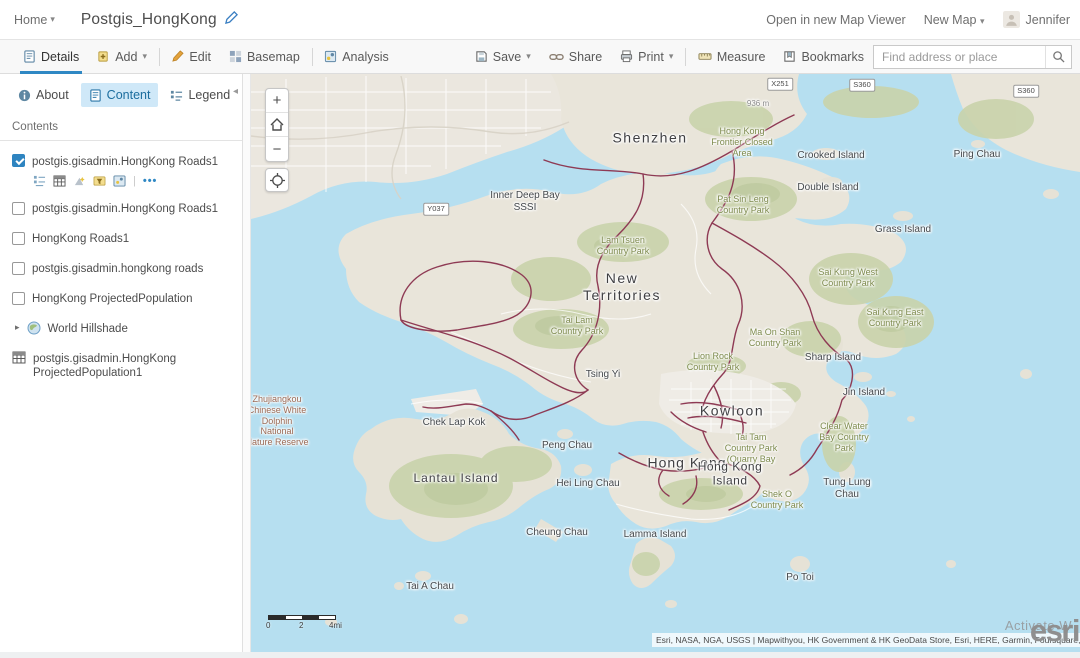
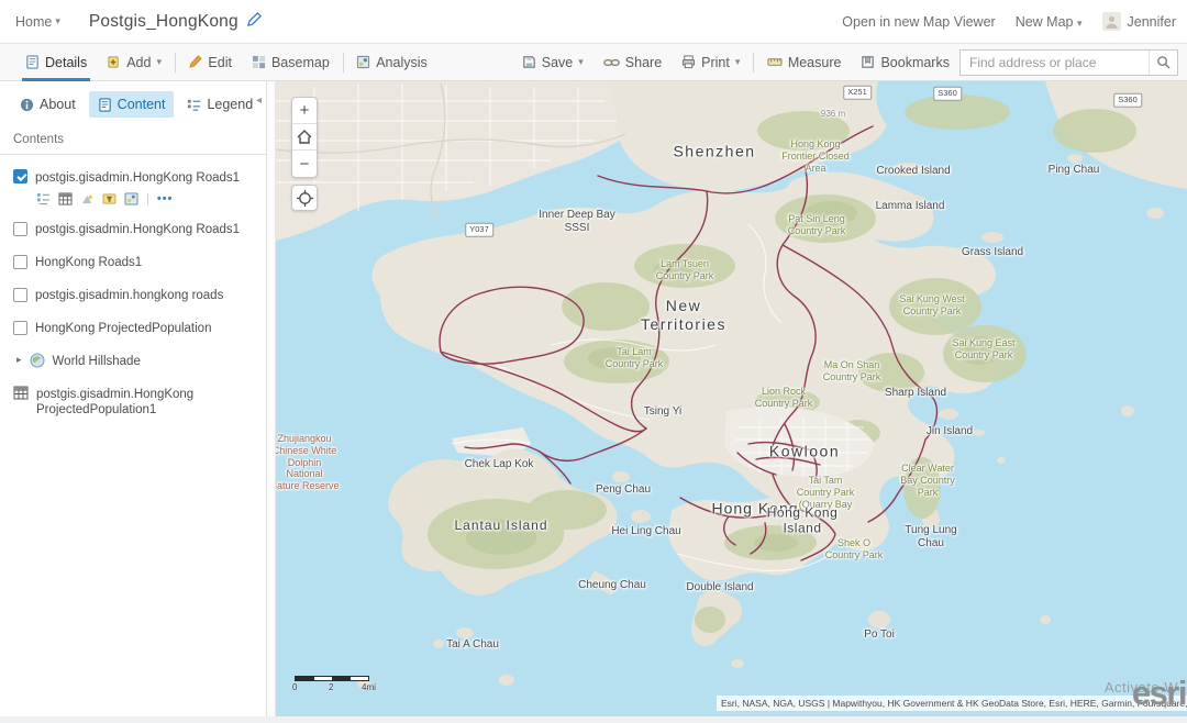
  Home
  ▾
  Postgis_HongKong
  Open in new Map Viewer
  New Map ▾
  Jennifer
  Details
  Add
  ▾
  Edit
  Basemap
  Analysis
  Save
  ▾
  Share
  Print
  ▾
  Measure
  Bookmarks
  Find address or place
  About
  Content
  Legend
  ◂
  Contents
  postgis.gisadmin.HongKong Roads1
  |
  •••
  postgis.gisadmin.HongKong Roads1
  HongKong Roads1
  postgis.gisadmin.hongkong roads
  HongKong ProjectedPopulation
  ▸
  World Hillshade
  postgis.gisadmin.HongKong ProjectedPopulation1
  Shenzhen
  Hong Kong
  Frontier Closed
  Area
  936 m
  Crooked Island
- Double Island
+ Lamma Island
  Ping Chau
  Inner Deep Bay
  SSSI
  Pat Sin Leng
  Country Park
  Grass Island
  Lam Tsuen
  Country Park
  Sai Kung West
  Country Park
  New
  Territories
  Sai Kung East
  Country Park
  Tai Lam
  Country Park
  Ma On Shan
  Country Park
  Lion Rock
  Country Park
  Sharp Island
  Tsing Yi
  Jin Island
  Kowloon
  Chek Lap Kok
  Zhujiangkou
  Chinese White
  Dolphin
  National
  ature Reserve
  Clear Water
  Bay Country
  Park
  Peng Chau
  Tai Tam
  Country Park
  (Quarry Bay
  Hong Kong
  Hong Kong
  Island
  Lantau Island
  Hei Ling Chau
  Tung Lung
  Chau
  Shek O
  Country Park
  Cheung Chau
- Lamma Island
+ Double Island
  Po Toi
  Tai A Chau
  X251
  S360
  S360
  Y037
  +
  −
  0
  2
  4mi
  Activate W
  Esri, NASA, NGA, USGS | Mapwithyou, HK Government & HK GeoData Store, Esri, HERE, Garmin, Foursquare,
  esri
